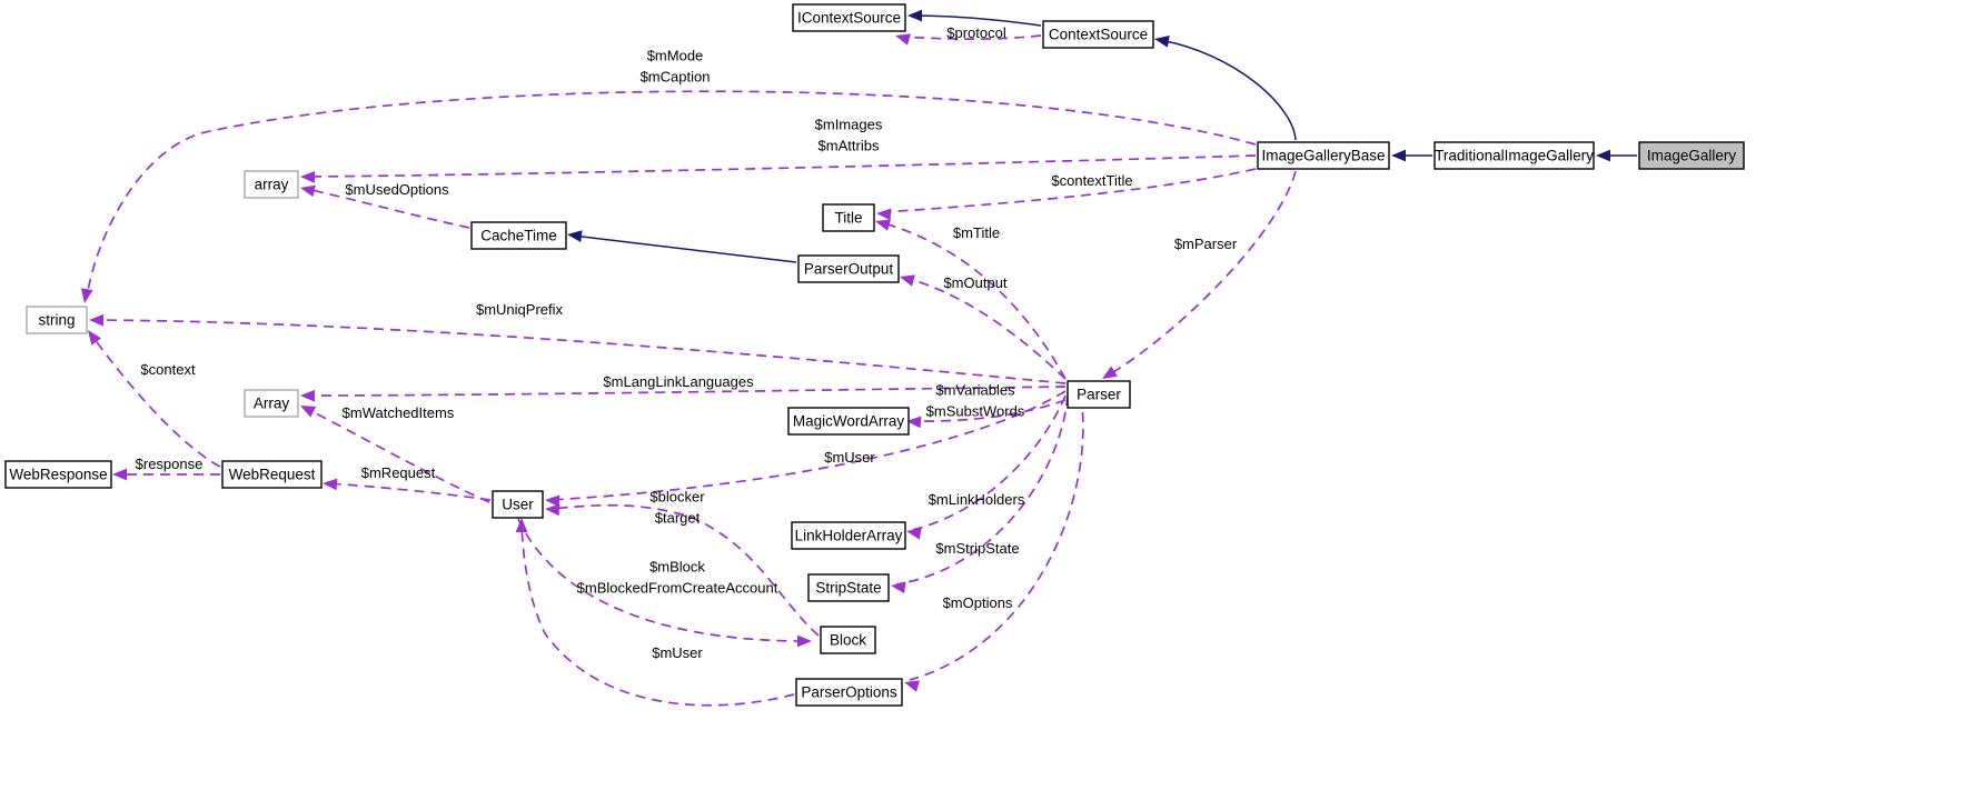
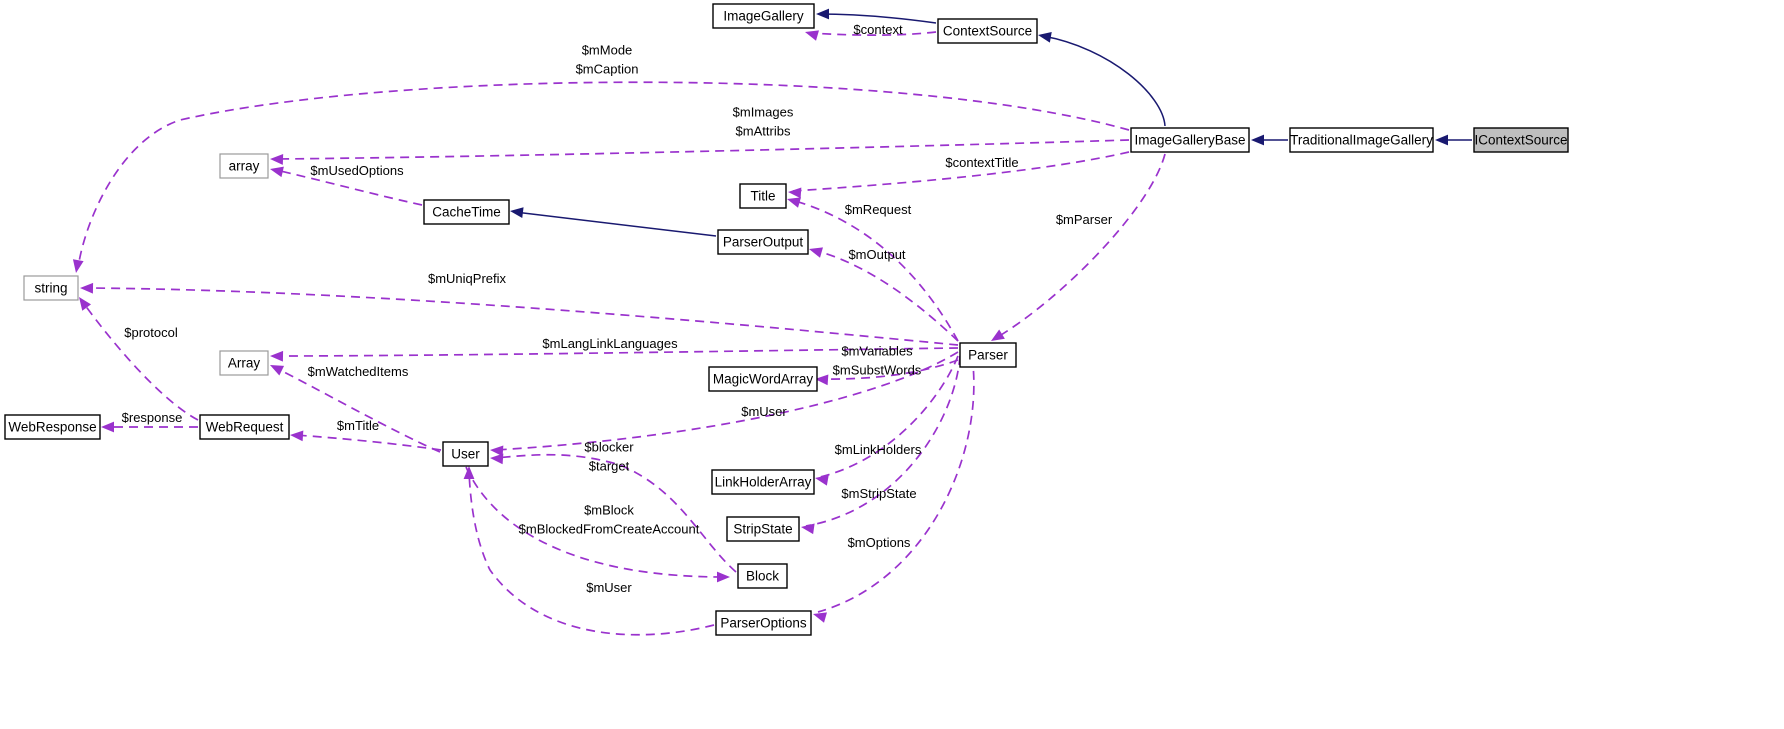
- IContextSource
+ ImageGallery
  ContextSource
  ImageGalleryBase
  TraditionalImageGallery
- ImageGallery
+ IContextSource
  array
  CacheTime
  Title
  ParserOutput
  string
  Parser
  Array
  MagicWordArray
  WebResponse
  WebRequest
  User
  LinkHolderArray
  StripState
  Block
  ParserOptions
- $protocol
+ $context
  $mMode $mCaption
  $mImages $mAttribs
  $contextTitle
- $mTitle
+ $mRequest
  $mUsedOptions
  $mOutput
  $mUniqPrefix
  $mLangLinkLanguages
  $mVariables $mSubstWords
  $mParser
  $mWatchedItems
  $response
- $context
+ $protocol
- $mRequest
+ $mTitle
  $mUser
  $blocker $target
  $mLinkHolders
  $mStripState
  $mBlock $mBlockedFromCreateAccount
  $mOptions
  $mUser
